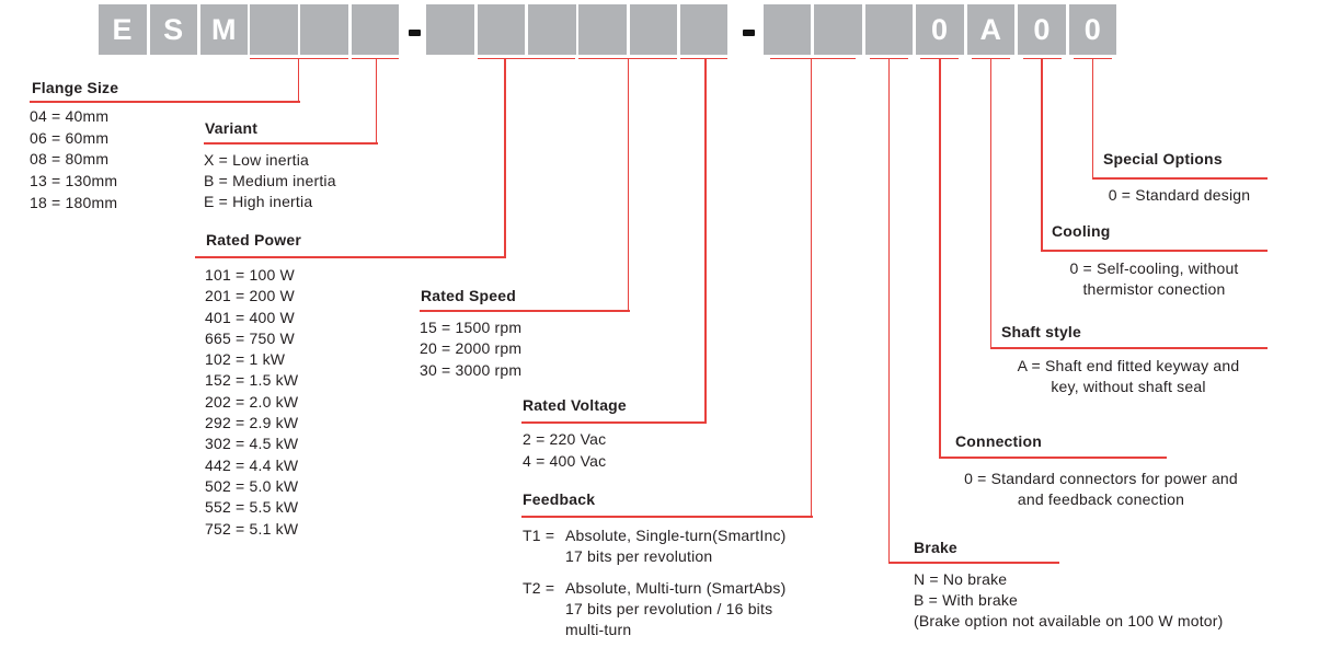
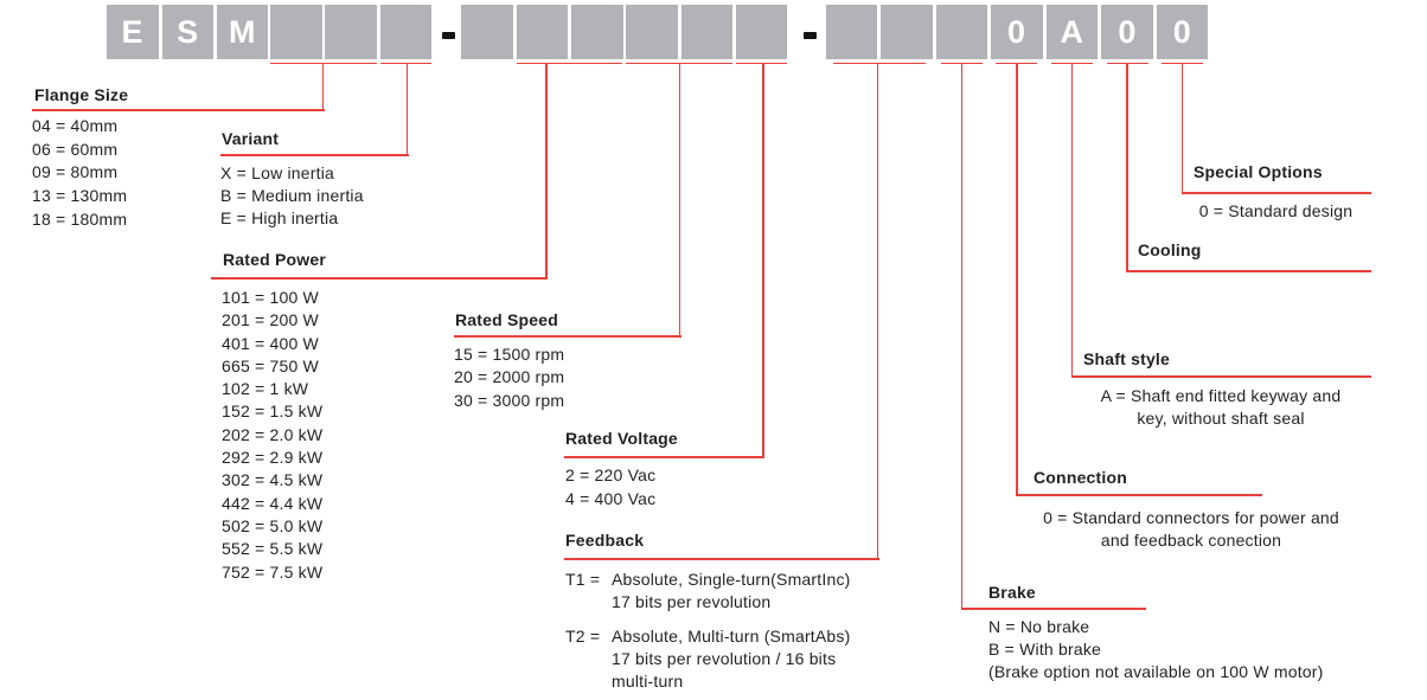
  E
  S
  M
  0
  A
  0
  0
  Flange Size
  04 = 40mm
  06 = 60mm
- 08 = 80mm
+ 09 = 80mm
  13 = 130mm
  18 = 180mm
  Variant
  X = Low inertia
  B = Medium inertia
  E = High inertia
  Rated Power
  101 = 100 W
  201 = 200 W
  401 = 400 W
  665 = 750 W
  102 = 1 kW
  152 = 1.5 kW
  202 = 2.0 kW
  292 = 2.9 kW
  302 = 4.5 kW
  442 = 4.4 kW
  502 = 5.0 kW
  552 = 5.5 kW
- 752 = 5.1 kW
+ 752 = 7.5 kW
  Rated Speed
  15 = 1500 rpm
  20 = 2000 rpm
  30 = 3000 rpm
  Rated Voltage
  2 = 220 Vac
  4 = 400 Vac
  Feedback
  T1 =
  Absolute, Single-turn(SmartInc)
  17 bits per revolution
  T2 =
  Absolute, Multi-turn (SmartAbs)
  17 bits per revolution / 16 bits
  multi-turn
  Brake
  N = No brake
  B = With brake
  (Brake option not available on 100 W motor)
  Connection
  0 = Standard connectors for power and
  and feedback conection
  Shaft style
  A = Shaft end fitted keyway and
  key, without shaft seal
  Cooling
- 0 = Self-cooling, without
- thermistor conection
  Special Options
  0 = Standard design
